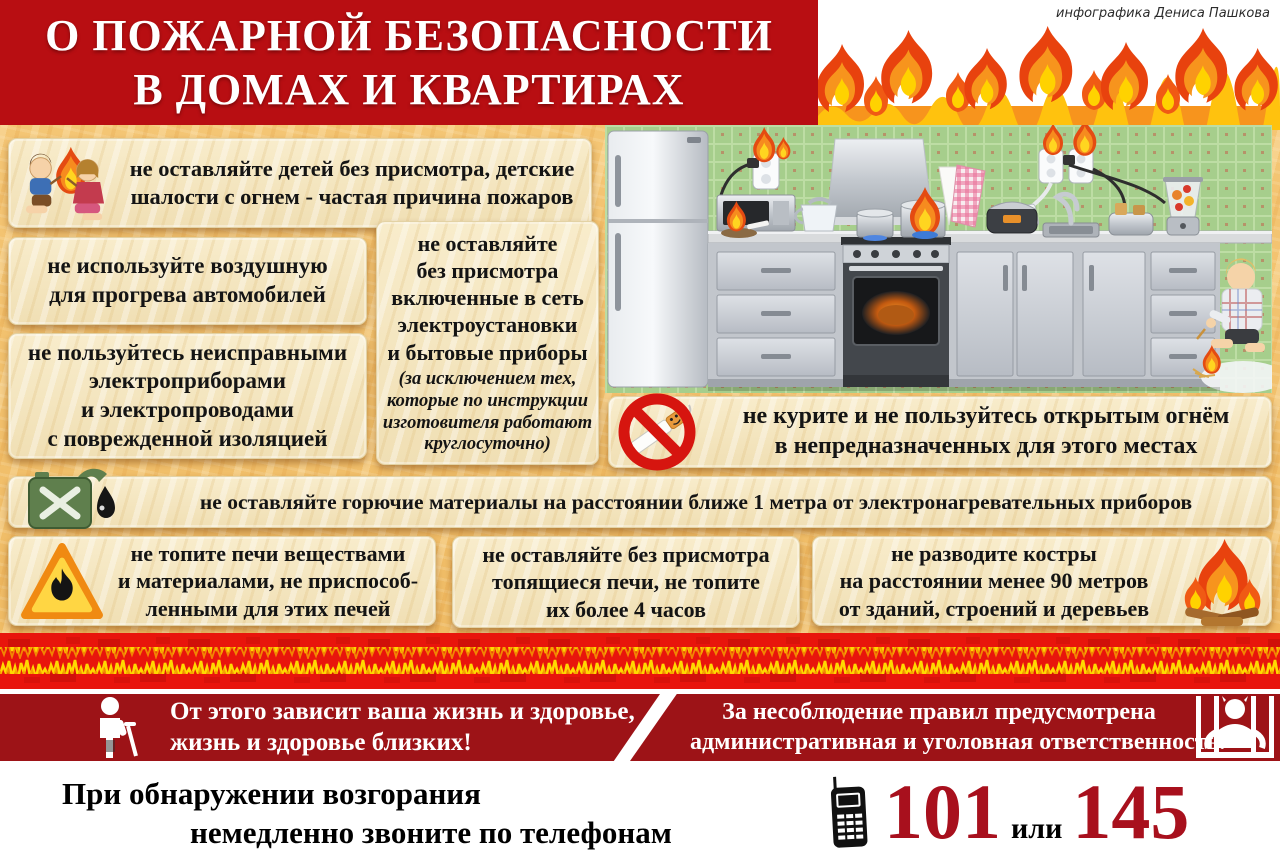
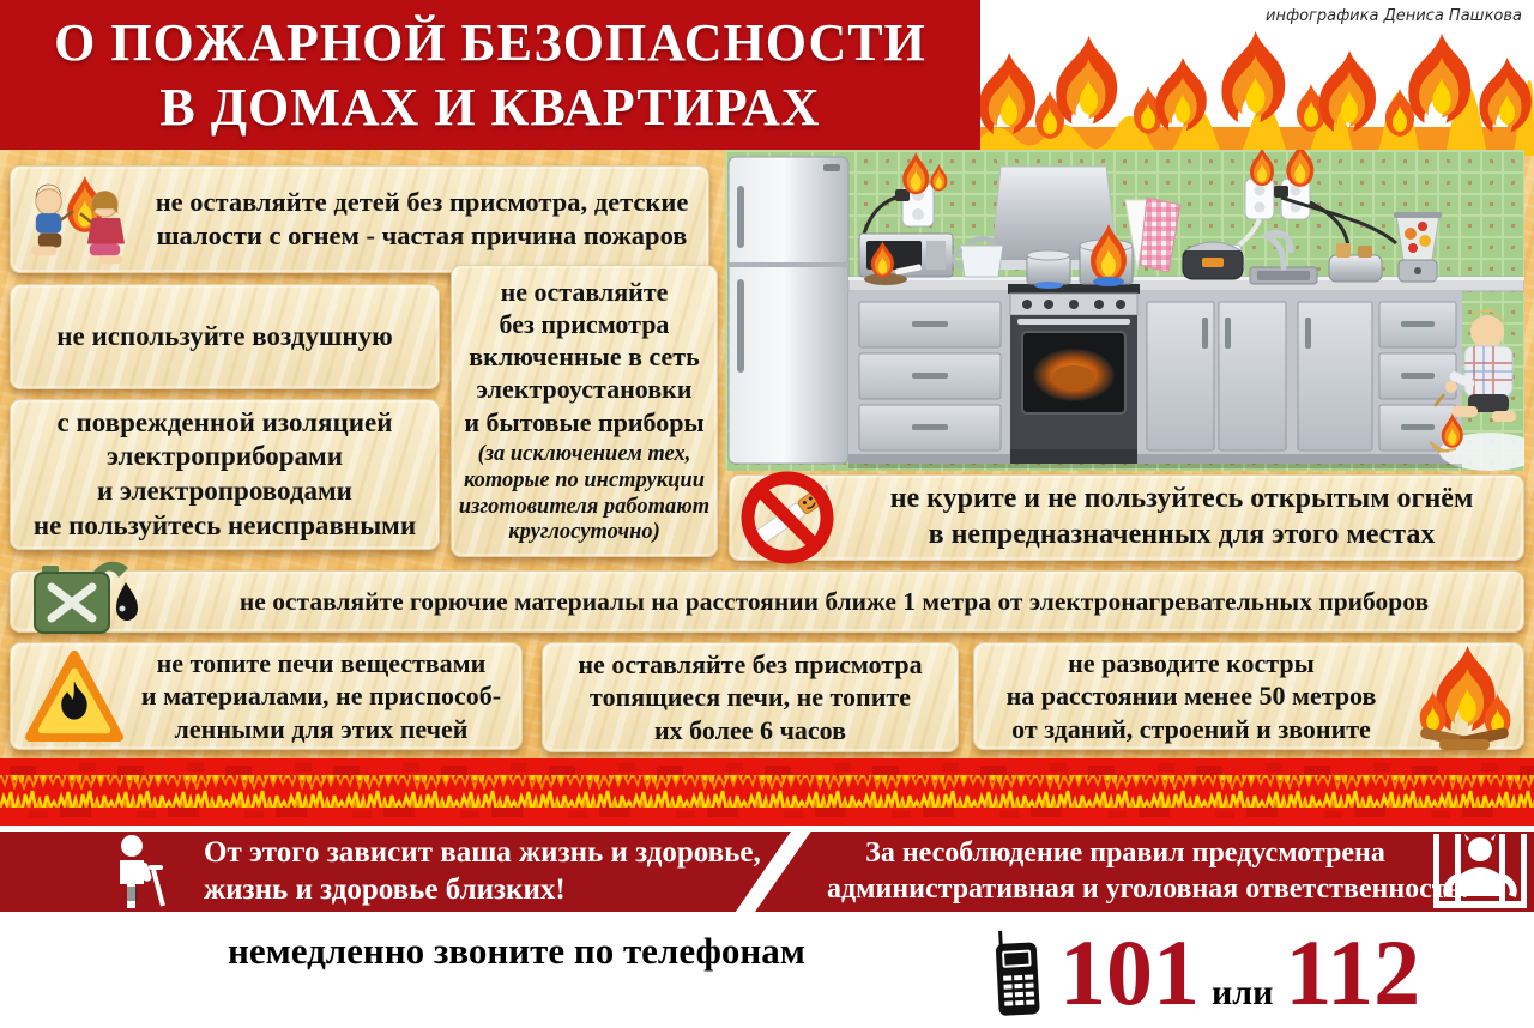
  О ПОЖАРНОЙ БЕЗОПАСНОСТИ
  В ДОМАХ И КВАРТИРАХ
  инфографика Дениса Пашкова
  не оставляйте детей без присмотра, детские
  шалости с огнем - частая причина пожаров
  не используйте воздушную
- для прогрева автомобилей
- не пользуйтесь неисправными
+ с поврежденной изоляцией
  электроприборами
  и электропроводами
- с поврежденной изоляцией
+ не пользуйтесь неисправными
  не оставляйте
  без присмотра
  включенные в сеть
  электроустановки
  и бытовые приборы
  (за исключением тех,
  которые по инструкции
  изготовителя работают
  круглосуточно)
  не курите и не пользуйтесь открытым огнём
  в непредназначенных для этого местах
  не оставляйте горючие материалы на расстоянии ближе 1 метра от электронагревательных приборов
  не топите печи веществами
  и материалами, не приспособ-
  ленными для этих печей
  не оставляйте без присмотра
  топящиеся печи, не топите
- их более 4 часов
+ их более 6 часов
  не разводите костры
- на расстоянии менее 90 метров
+ на расстоянии менее 50 метров
- от зданий, строений и деревьев
+ от зданий, строений и звоните
  От этого зависит ваша жизнь и здоровье,
  жизнь и здоровье близких!
  За несоблюдение правил предусмотрена
  административная и уголовная ответственнос
- При обнаружении возгорания
  немедленно звоните по телефонам
  101
  или
- 145
+ 112
